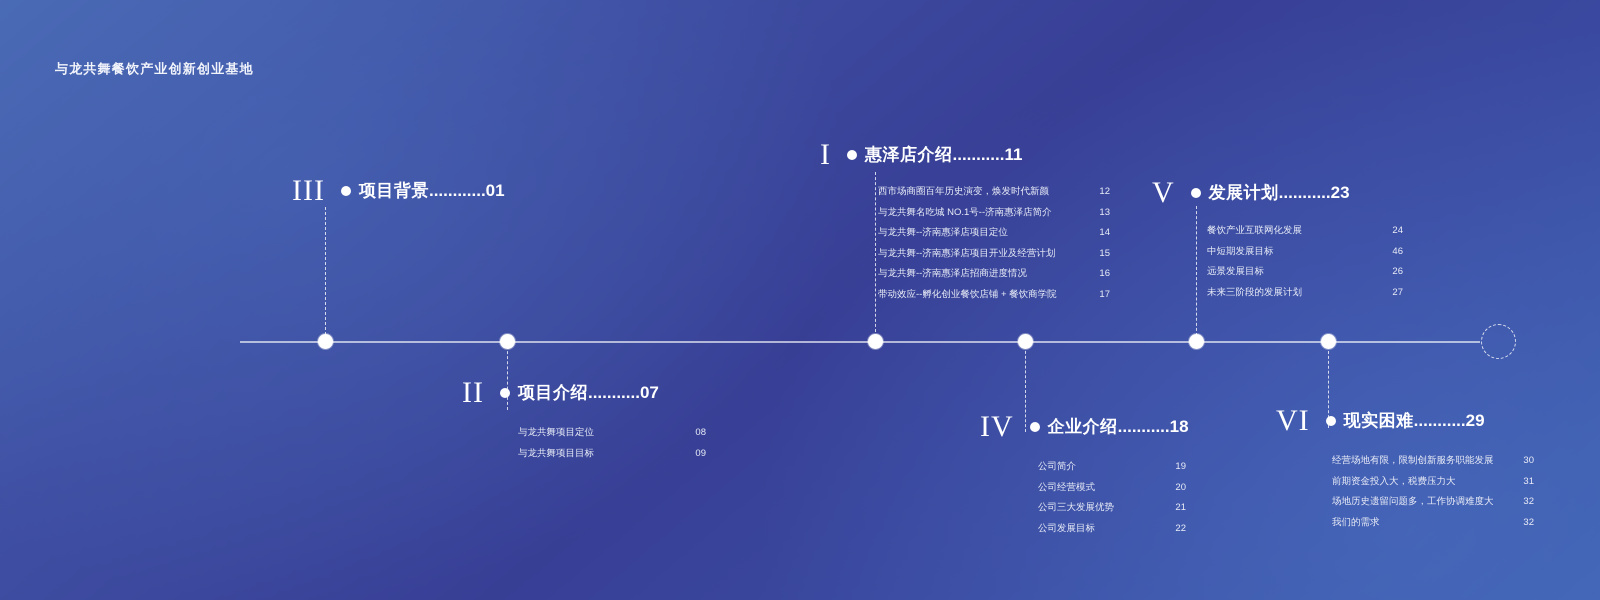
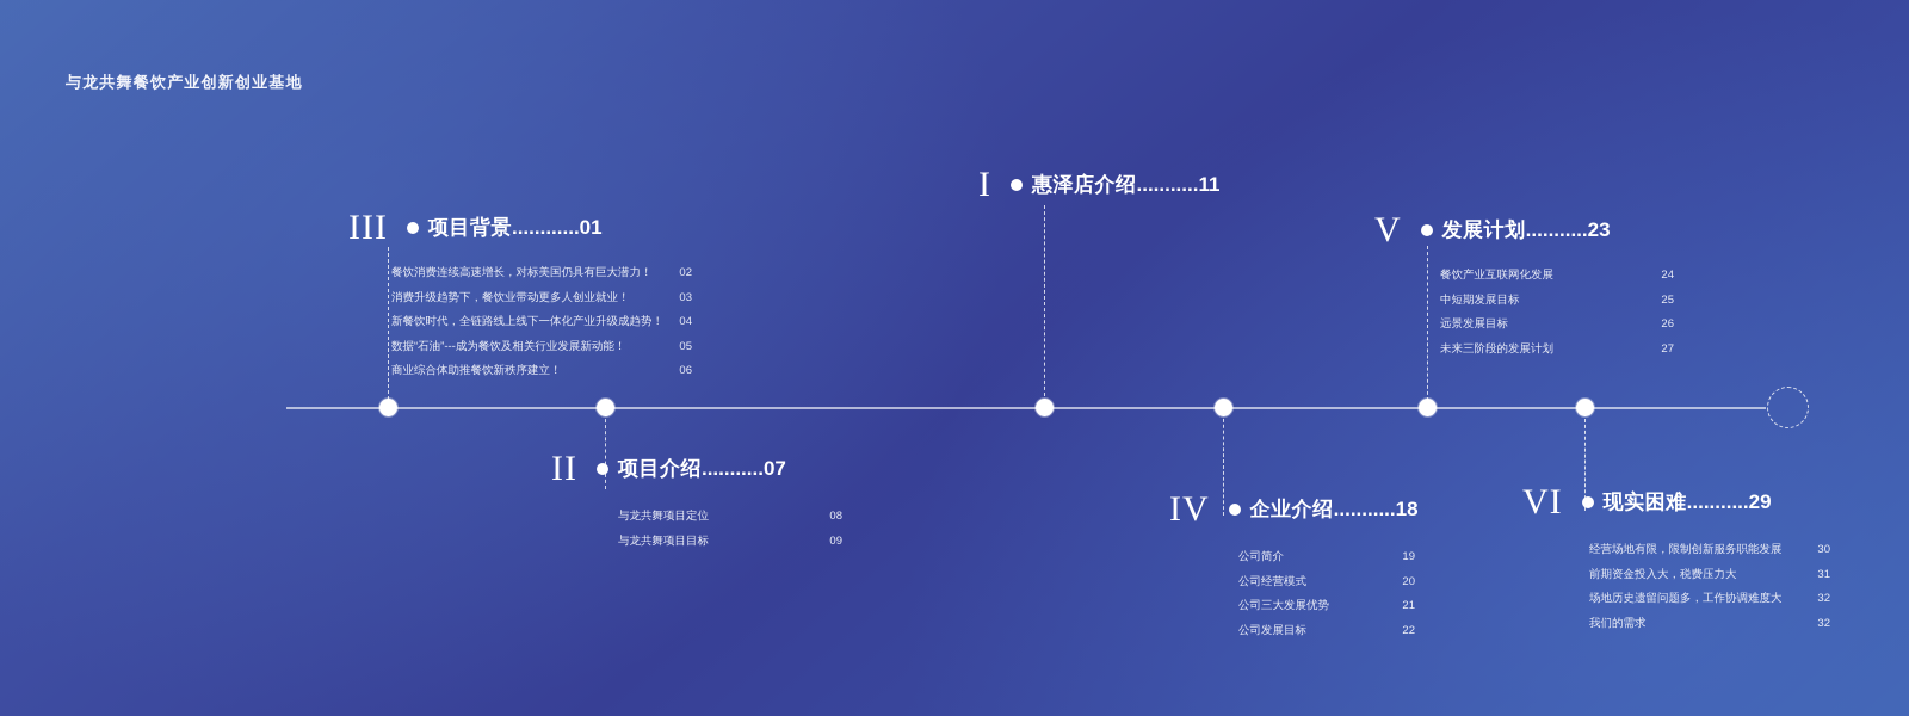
  与龙共舞餐饮产业创新创业基地
  III
  项目背景
  ............
  01
+ 餐饮消费连续高速增长，对标美国仍具有巨大潜力！
+ 02
+ 消费升级趋势下，餐饮业带动更多人创业就业！
+ 03
+ 新餐饮时代，全链路线上线下一体化产业升级成趋势！
+ 04
+ 数据“石油”---成为餐饮及相关行业发展新动能！
+ 05
+ 商业综合体助推餐饮新秩序建立！
+ 06
  II
  项目介绍
  ...........
  07
  与龙共舞项目定位
  08
  与龙共舞项目目标
  09
  I
  惠泽店介绍
  ...........
  11
- 西市场商圈百年历史演变，焕发时代新颜
- 12
- 与龙共舞名吃城 NO.1号--济南惠泽店简介
- 13
- 与龙共舞--济南惠泽店项目定位
- 14
- 与龙共舞--济南惠泽店项目开业及经营计划
- 15
- 与龙共舞--济南惠泽店招商进度情况
- 16
- 带动效应--孵化创业餐饮店铺 + 餐饮商学院
- 17
  IV
  企业介绍
  ...........
  18
  公司简介
  19
  公司经营模式
  20
  公司三大发展优势
  21
  公司发展目标
  22
  V
  发展计划
  ...........
  23
  餐饮产业互联网化发展
  24
  中短期发展目标
- 46
+ 25
  远景发展目标
  26
  未来三阶段的发展计划
  27
  VI
  现实困难
  ...........
  29
  经营场地有限，限制创新服务职能发展
  30
  前期资金投入大，税费压力大
  31
  场地历史遗留问题多，工作协调难度大
  32
  我们的需求
  32
